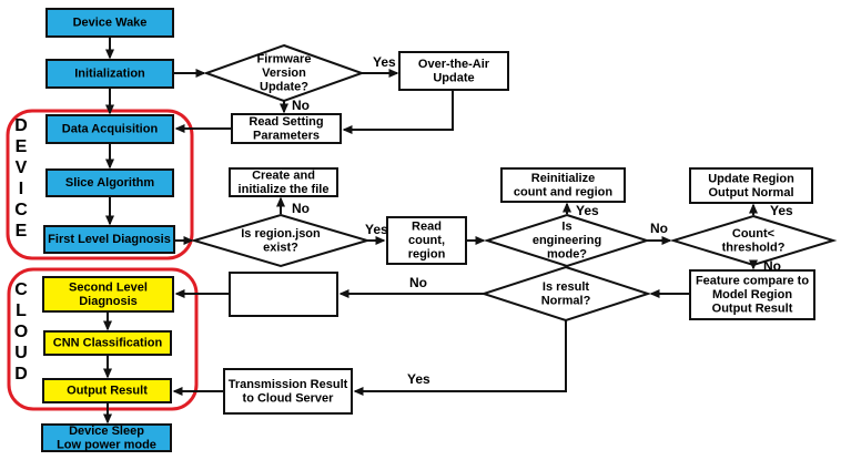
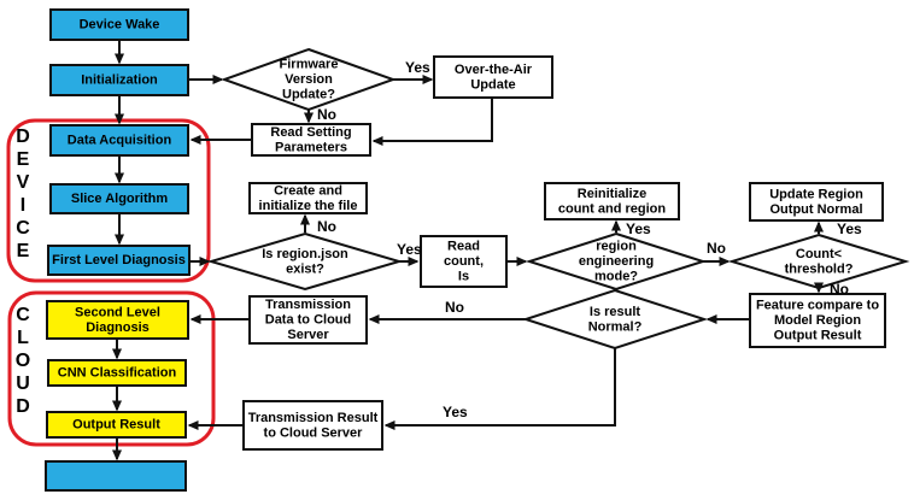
  D E V I C E
  C L O U D
  Device Wake
  Initialization
  Data Acquisition
  Slice Algorithm
  First Level Diagnosis
  Second Level Diagnosis
  CNN Classification
  Output Result
- Device Sleep Low power mode
  Over-the-Air Update
  Read Setting Parameters
  Create and initialize the file
- Read count, region
+ Read count, Is
  Reinitialize count and region
  Update Region Output Normal
  Feature compare to Model Region Output Result
+ Transmission Data to Cloud Server
  Transmission Result to Cloud Server
  Firmware Version Update?
  Is region.json exist?
- Is engineering mode?
+ region engineering mode?
  Count< threshold?
  Is result Normal?
  Yes
  No
  No
  Yes
  Yes
  No
  Yes
  No
  No
  Yes
